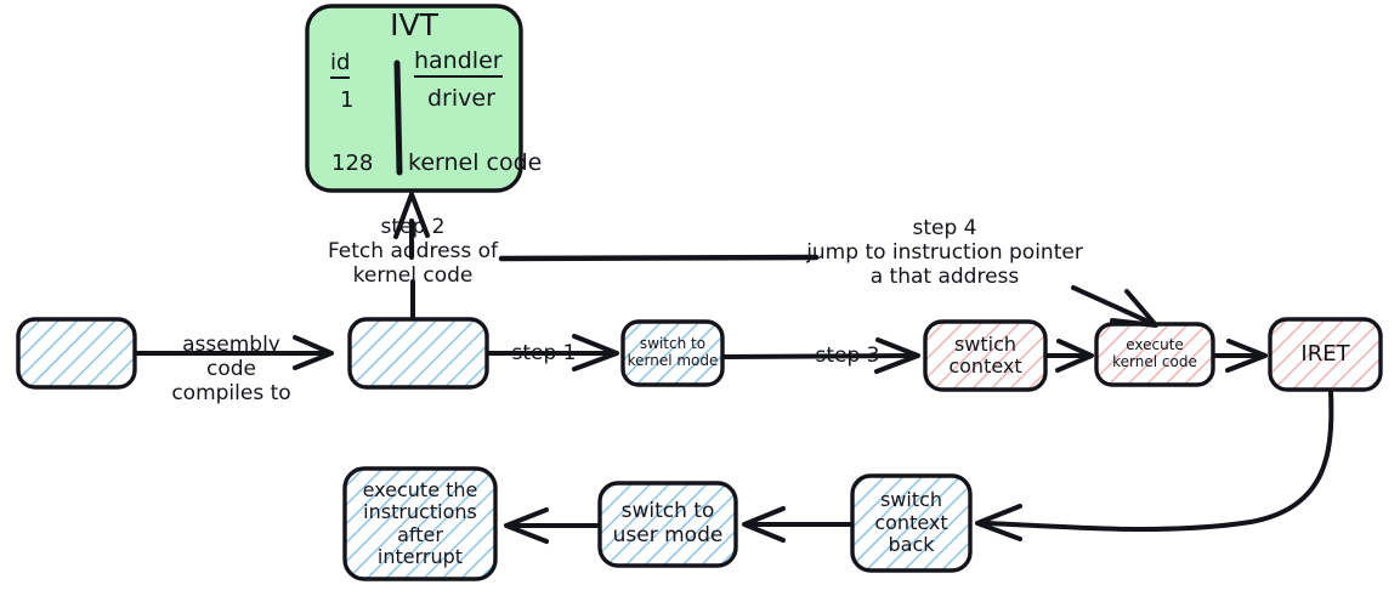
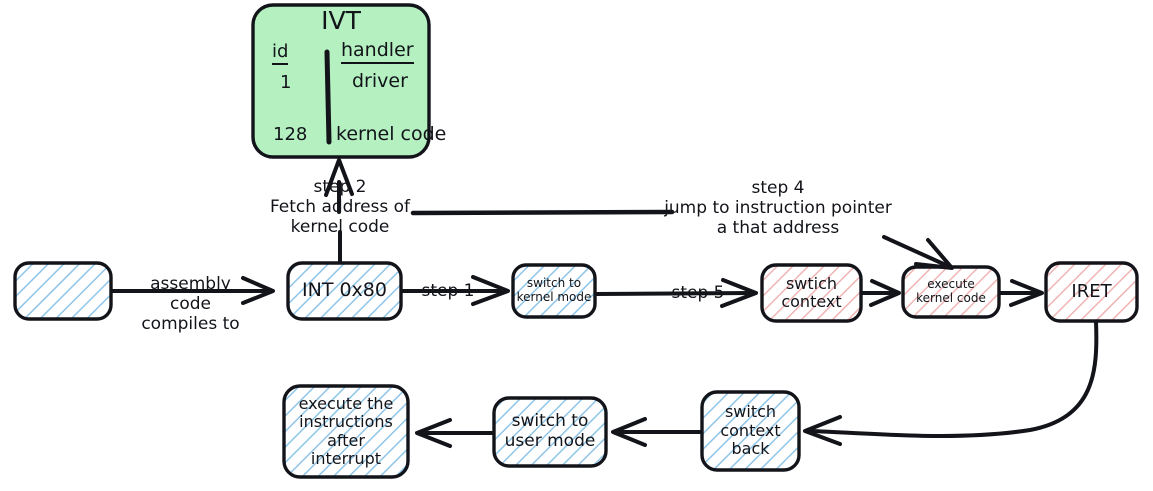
  IVT
  id
  handler
  1
  driver
  128
  kernel code
+ INT 0x80
  switch to
  kernel mode
  swtich
  context
  execute
  kernel code
  IRET
  switch
  context
  back
  switch to
  user mode
  execute the
  instructions
  after
  interrupt
  assembly code
  compiles to
  step 1
  step 2
  Fetch address of
  kernel code
- step 3
+ step 5
  step 4
  jump to instruction pointer
  a that address
